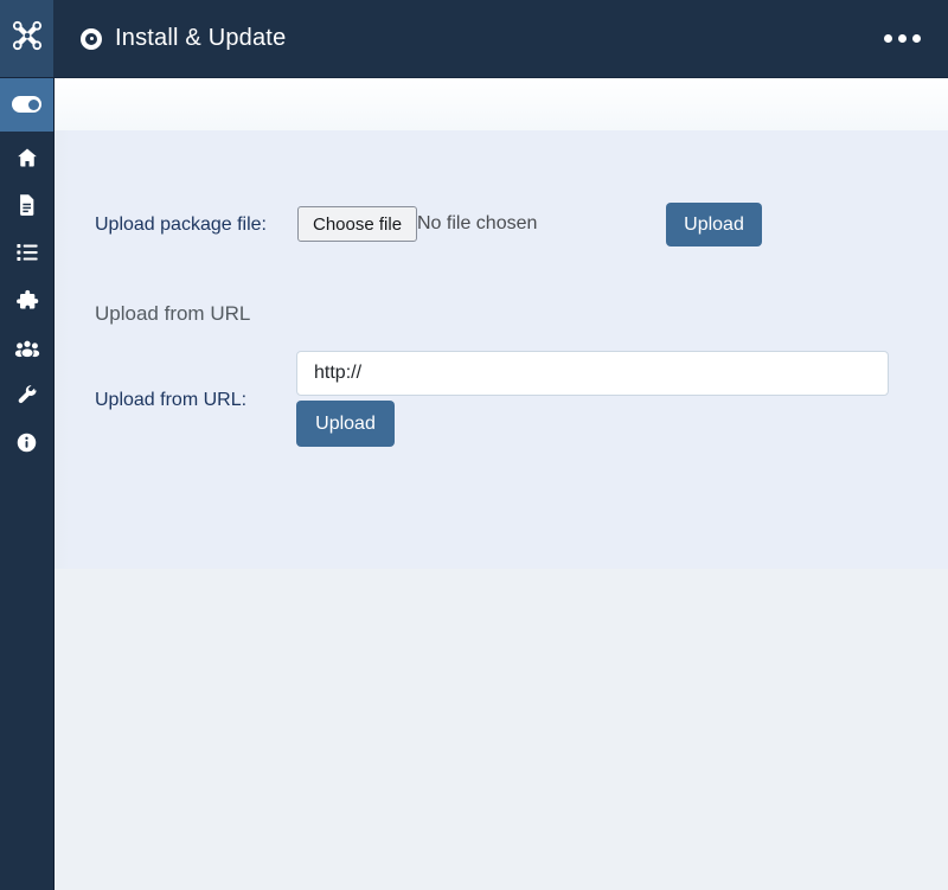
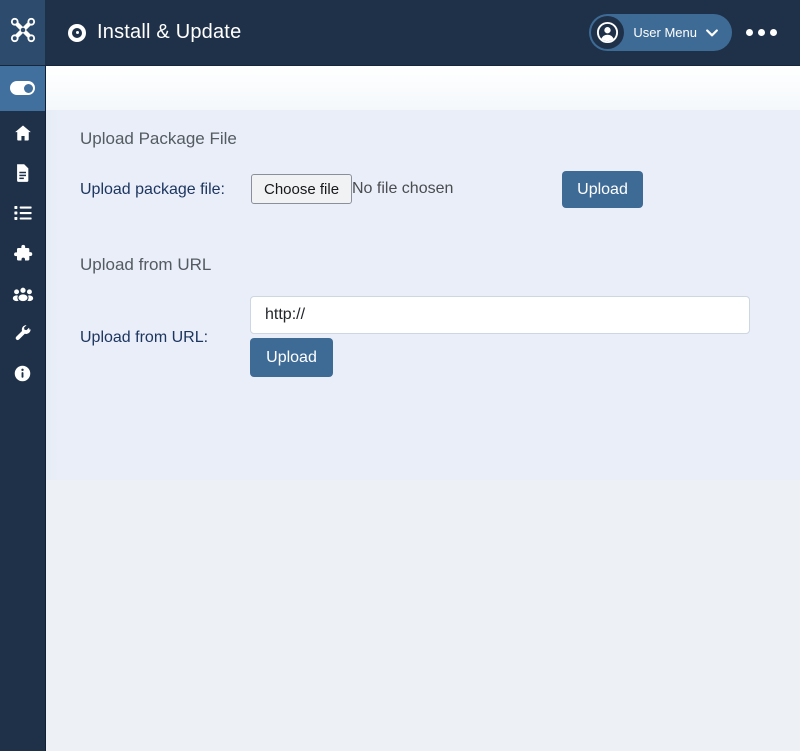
  Install & Update
+ User Menu
+ Upload Package File
  Upload package file:
  Choose file
  No file chosen
  Upload
  Upload from URL
  Upload from URL:
  http://
  Upload
